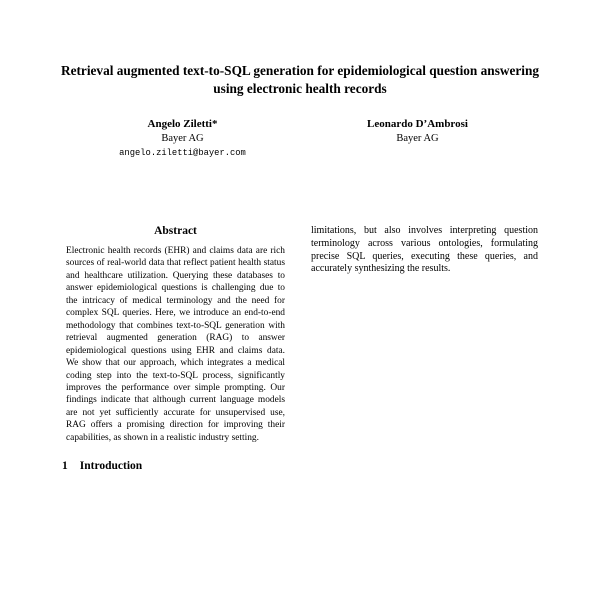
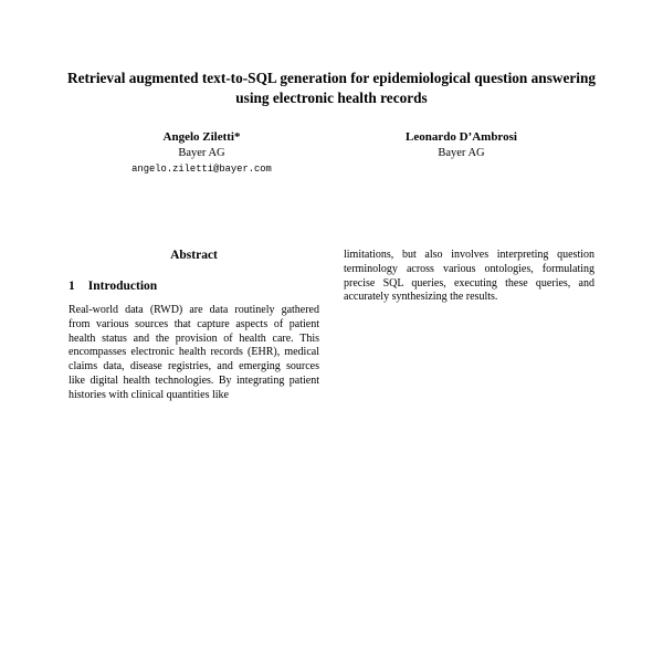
  Retrieval augmented text-to-SQL generation for epidemiological question answering using electronic health records
  Angelo Ziletti*
  Bayer AG
  angelo.ziletti@bayer.com
  Leonardo D’Ambrosi
  Bayer AG
  Abstract
- Electronic health records (EHR) and claims data are rich sources of real-world data that reflect patient health status and healthcare utilization. Querying these databases to answer epidemiological questions is challenging due to the intricacy of medical terminology and the need for complex SQL queries. Here, we introduce an end-to-end methodology that combines text-to-SQL generation with retrieval augmented generation (RAG) to answer epidemiological questions using EHR and claims data. We show that our approach, which integrates a medical coding step into the text-to-SQL process, significantly improves the performance over simple prompting. Our findings indicate that although current language models are not yet sufficiently accurate for unsupervised use, RAG offers a promising direction for improving their capabilities, as shown in a realistic industry setting.
  1 Introduction
+ Real-world data (RWD) are data routinely gathered from various sources that capture aspects of patient health status and the provision of health care. This encompasses electronic health records (EHR), medical claims data, disease registries, and emerging sources like digital health technologies. By integrating patient histories with clinical quantities like
  limitations, but also involves interpreting question terminology across various ontologies, formulating precise SQL queries, executing these queries, and accurately synthesizing the results.
